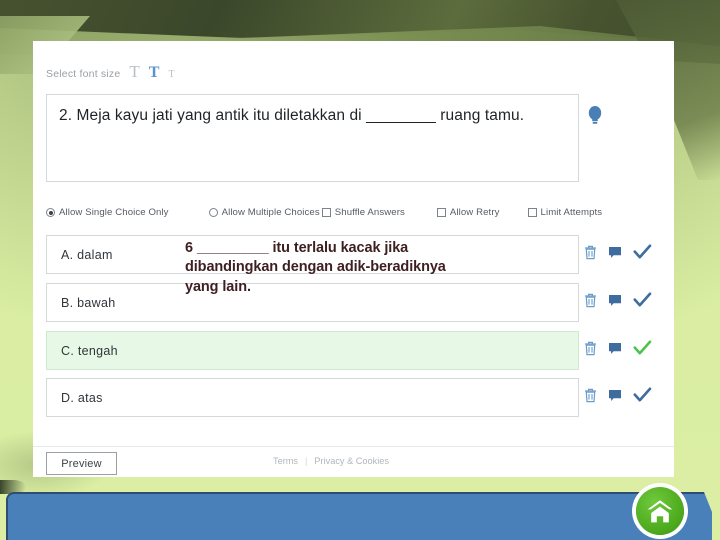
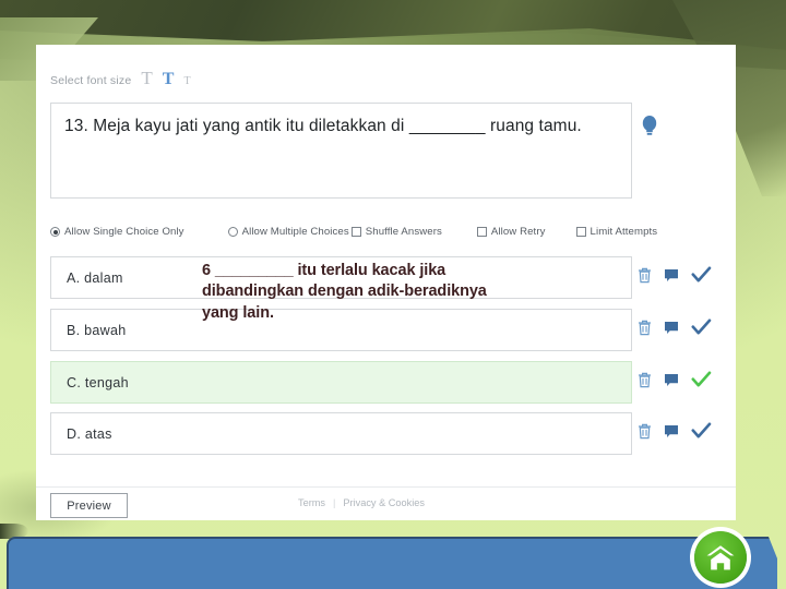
  Select font size
  T
  T
  T
- 2. Meja kayu jati yang antik itu diletakkan di ________ ruang tamu.
+ 13. Meja kayu jati yang antik itu diletakkan di ________ ruang tamu.
  Allow Single Choice Only
  Allow Multiple Choices
  Shuffle Answers
  Allow Retry
  Limit Attempts
  A. dalam
  B. bawah
  C. tengah
  D. atas
  6 _________ itu terlalu kacak jika
  dibandingkan dengan adik-beradiknya
  yang lain.
  Preview
  Terms
  |
  Privacy & Cookies
